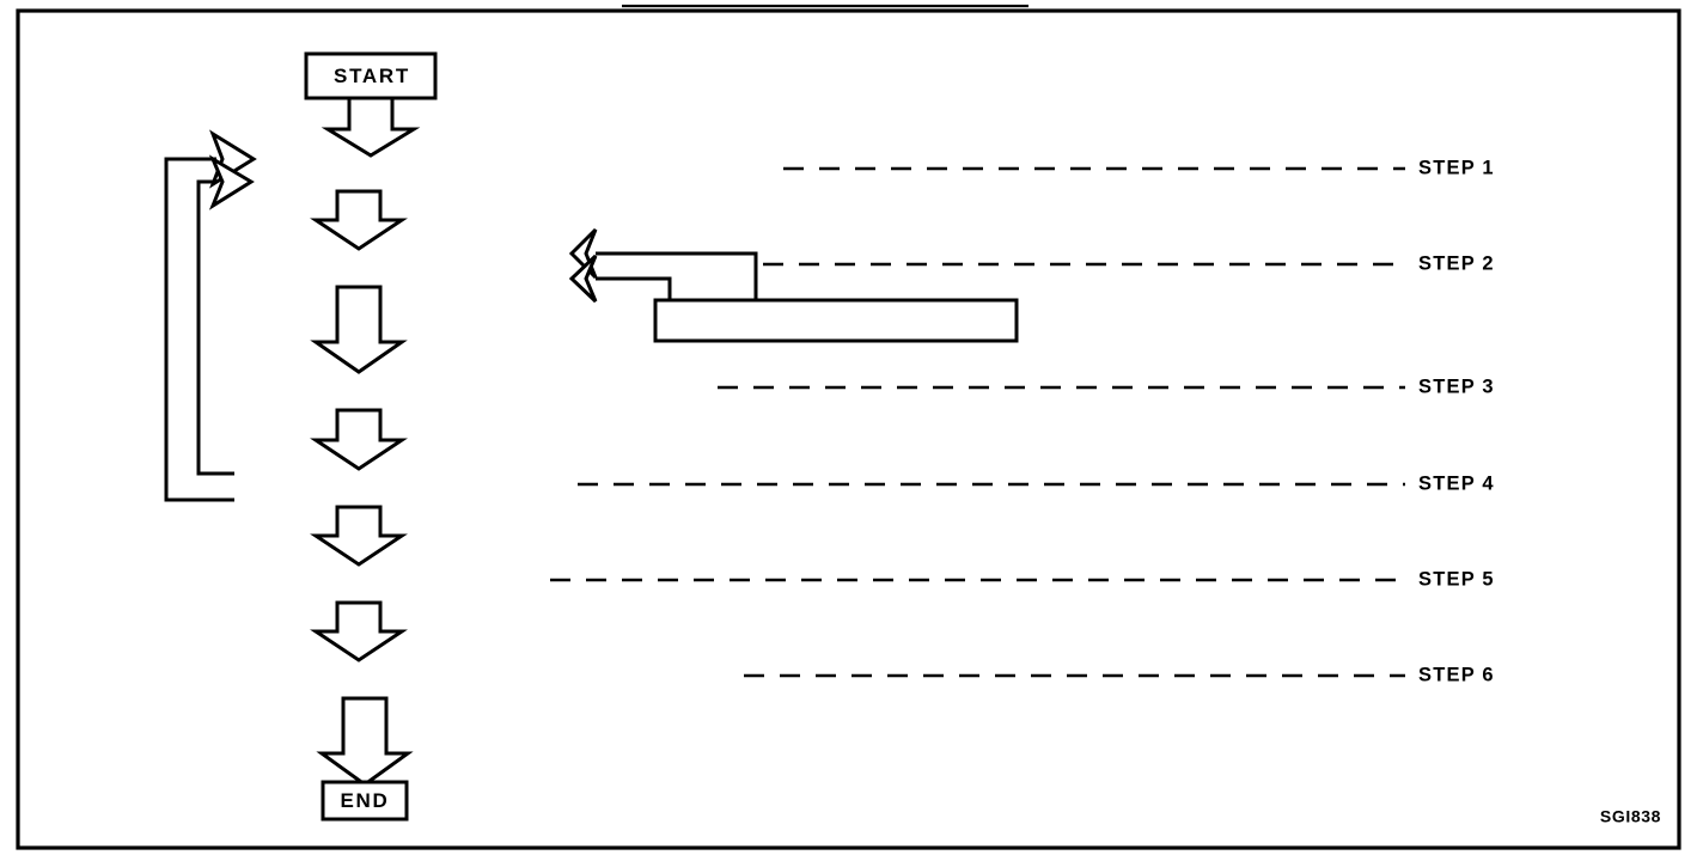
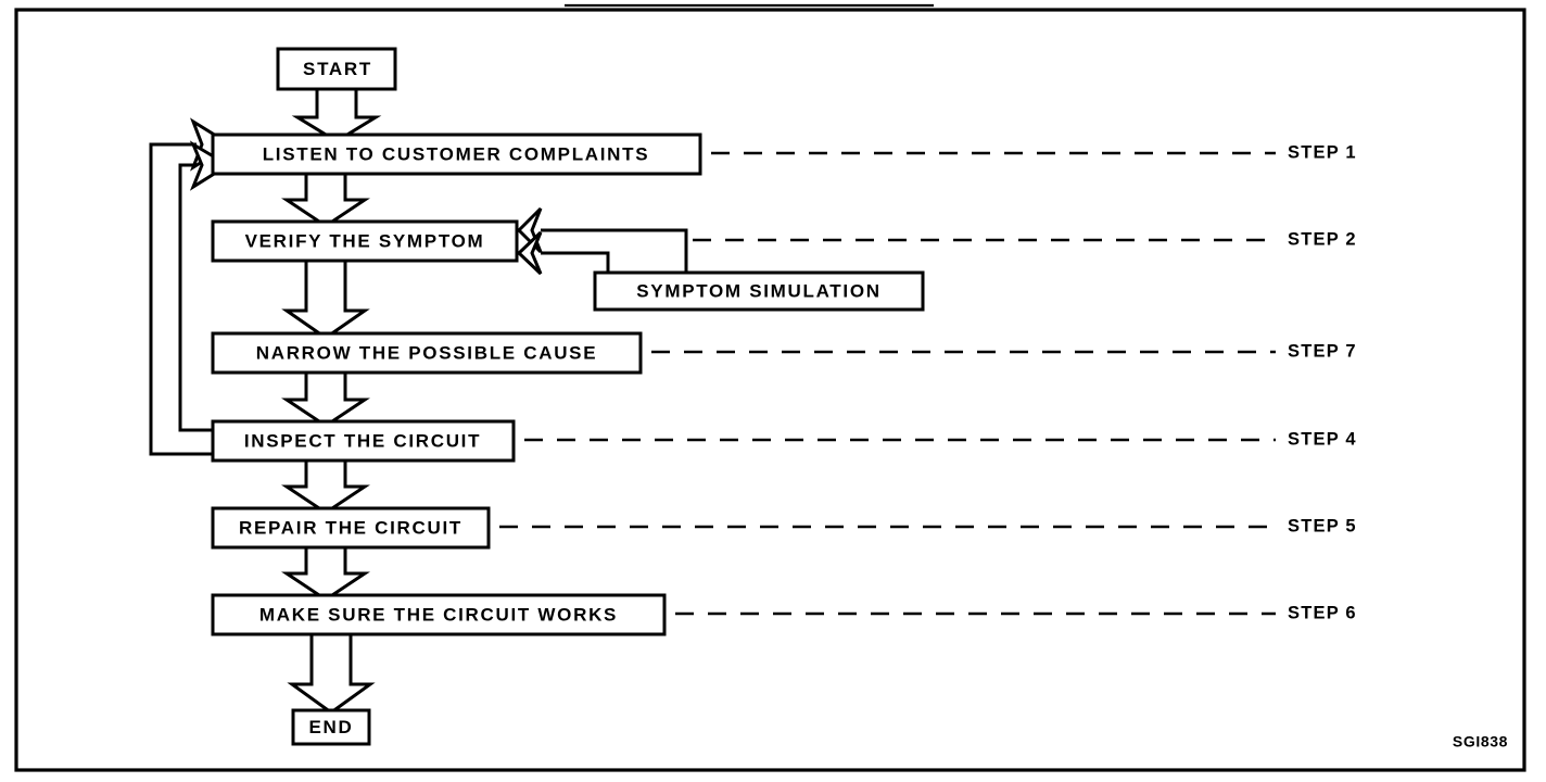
  STEP 1
  STEP 2
- STEP 3
+ STEP 7
  STEP 4
  STEP 5
  STEP 6
  START
+ LISTEN TO CUSTOMER COMPLAINTS
+ VERIFY THE SYMPTOM
+ SYMPTOM SIMULATION
+ NARROW THE POSSIBLE CAUSE
+ INSPECT THE CIRCUIT
+ REPAIR THE CIRCUIT
+ MAKE SURE THE CIRCUIT WORKS
  END
  SGI838
